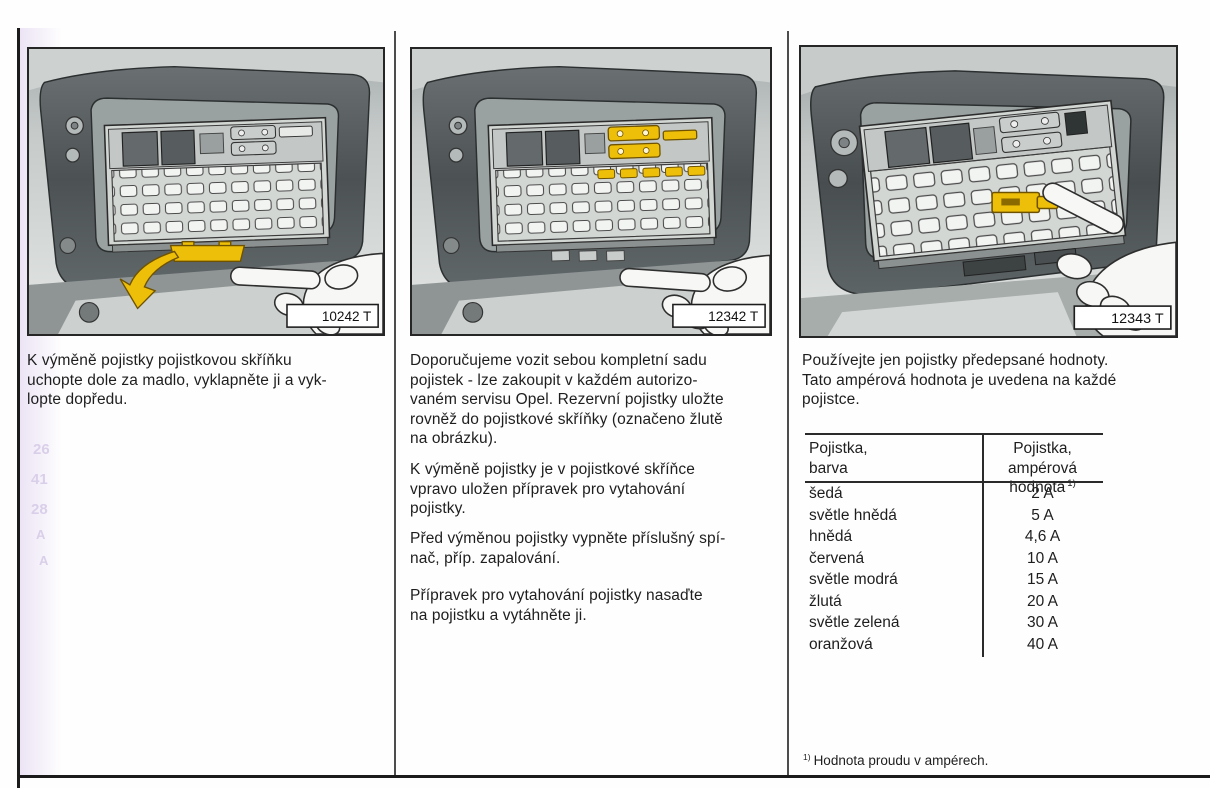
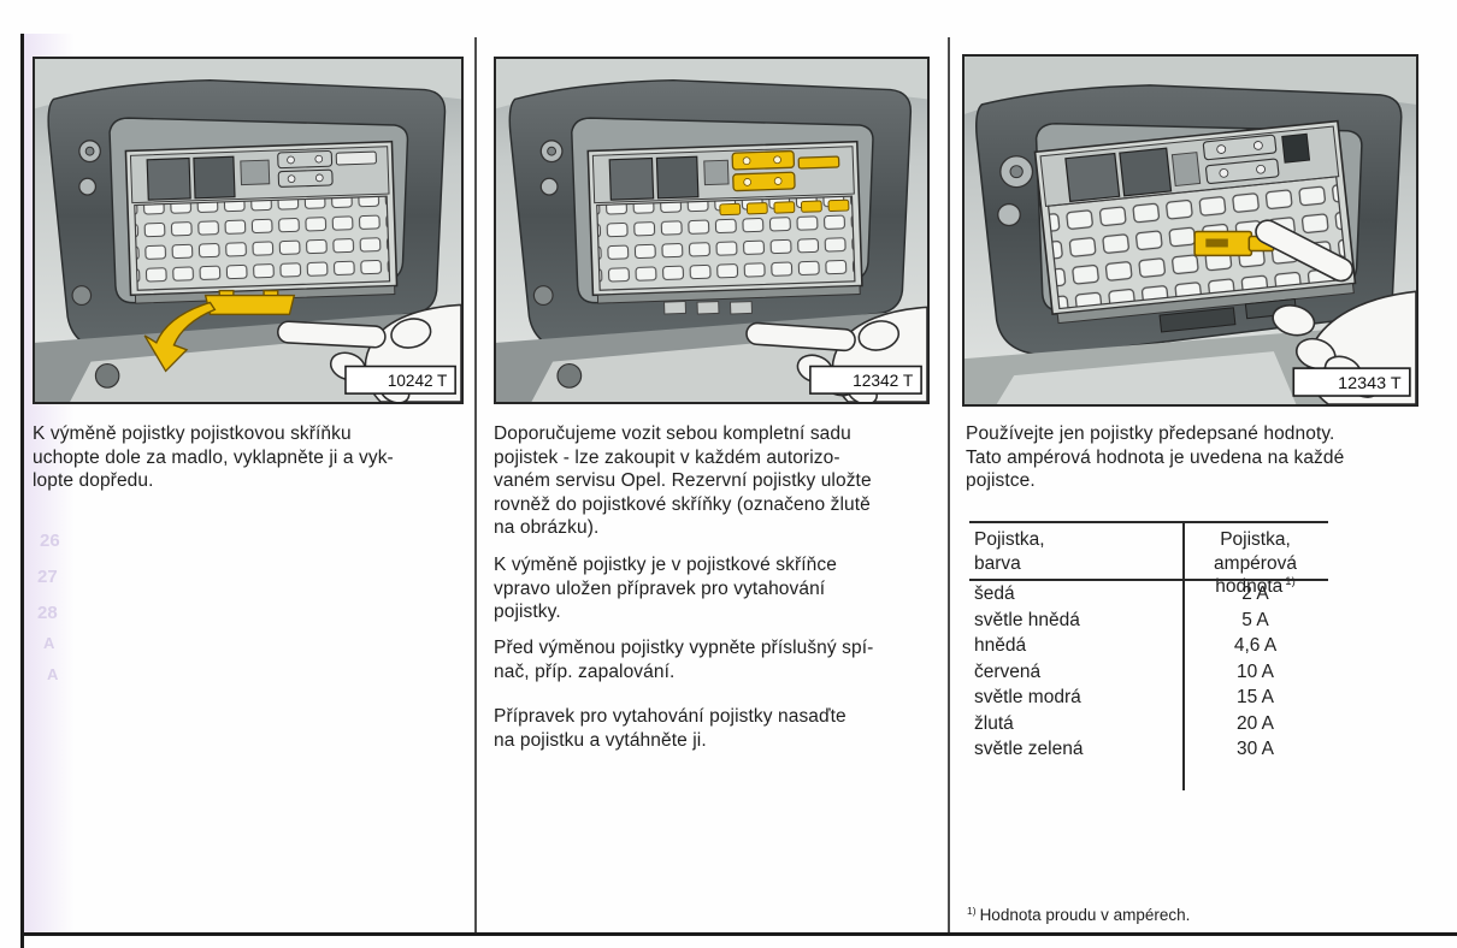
  10242 T
  12342 T
  12343 T
  K výměně pojistky pojistkovou skříňku
  uchopte dole za madlo, vyklapněte ji a vyk-
  lopte dopředu.
  26
- 41
+ 27
  28
  A
  A
  Doporučujeme vozit sebou kompletní sadu
  pojistek - lze zakoupit v každém autorizo-
  vaném servisu Opel. Rezervní pojistky uložte
  rovněž do pojistkové skříňky (označeno žlutě
  na obrázku).
  K výměně pojistky je v pojistkové skříňce
  vpravo uložen přípravek pro vytahování
  pojistky.
  Před výměnou pojistky vypněte příslušný spí-
  nač, příp. zapalování.
  Přípravek pro vytahování pojistky nasaďte
  na pojistku a vytáhněte ji.
  Používejte jen pojistky předepsané hodnoty.
  Tato ampérová hodnota je uvedena na každé
  pojistce.
  Pojistka,
  barva
  Pojistka,
  ampérová hodnota 1)
  šedá
  2 A
  světle hnědá
  5 A
  hnědá
  4,6 A
  červená
  10 A
  světle modrá
  15 A
  žlutá
  20 A
  světle zelená
  30 A
- oranžová
- 40 A
  1) Hodnota proudu v ampérech.
